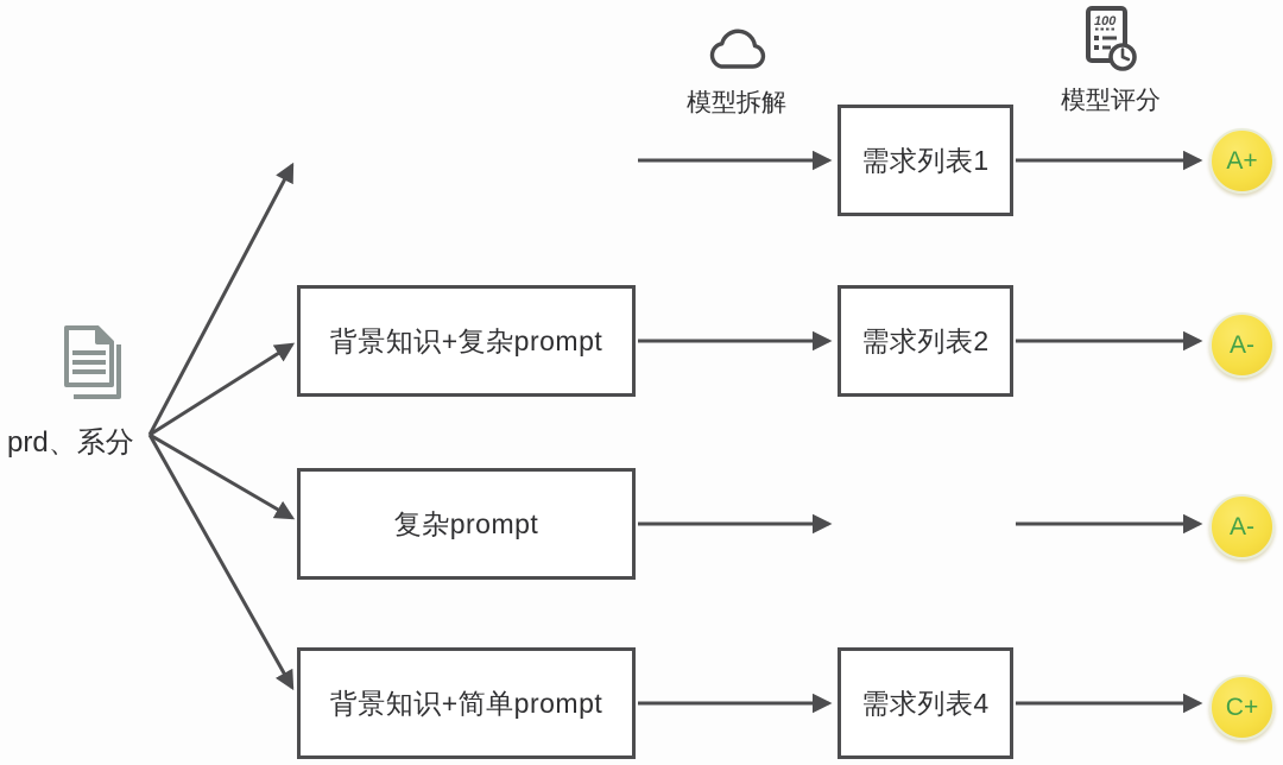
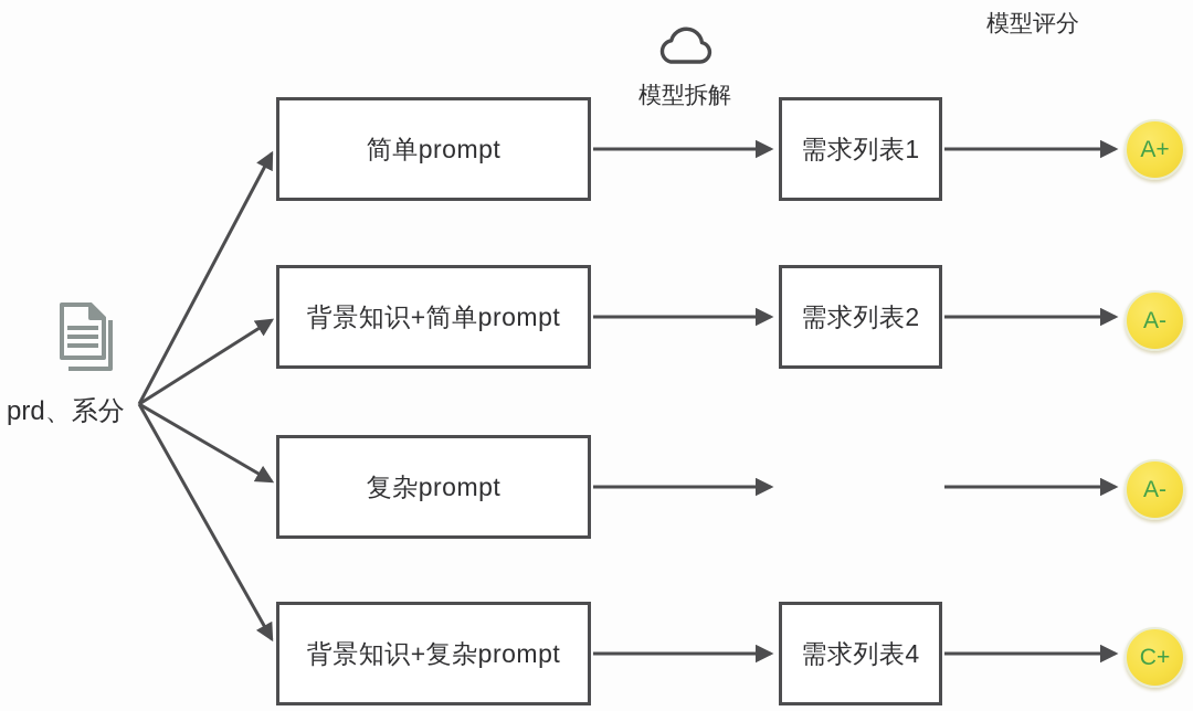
  prd、系分
  模型拆解
- 100
  模型评分
+ 简单prompt
  需求列表1
  A+
- 背景知识+复杂prompt
+ 背景知识+简单prompt
  需求列表2
  A-
  复杂prompt
  A-
- 背景知识+简单prompt
+ 背景知识+复杂prompt
  需求列表4
  C+
